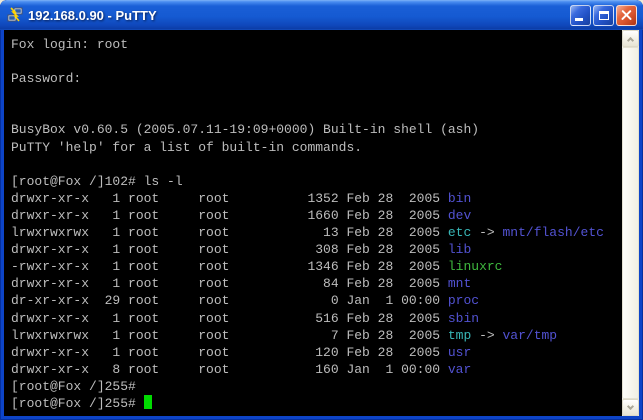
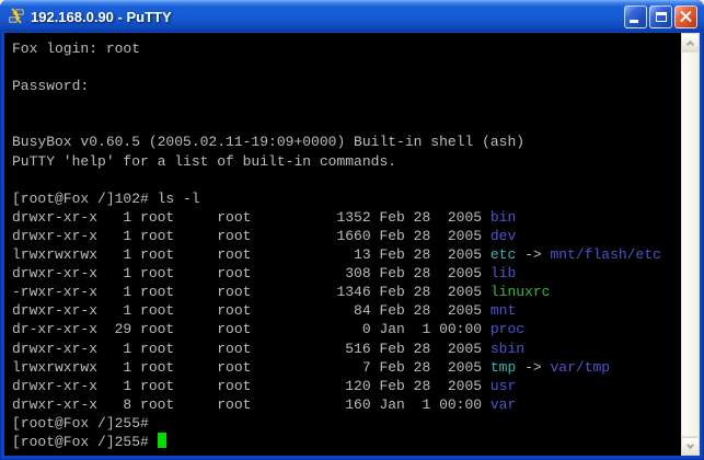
  192.168.0.90 - PuTTY
  Fox login: root
  Password:
- BusyBox v0.60.5 (2005.07.11-19:09+0000) Built-in shell (ash)
+ BusyBox v0.60.5 (2005.02.11-19:09+0000) Built-in shell (ash)
  PuTTY 'help' for a list of built-in commands.
  [root@Fox /]102# ls -l
  drwxr-xr-x 1 root root 1352 Feb 28 2005 bin
  drwxr-xr-x 1 root root 1660 Feb 28 2005 dev
  lrwxrwxrwx 1 root root 13 Feb 28 2005 etc -> mnt/flash/etc
  drwxr-xr-x 1 root root 308 Feb 28 2005 lib
  -rwxr-xr-x 1 root root 1346 Feb 28 2005 linuxrc
  drwxr-xr-x 1 root root 84 Feb 28 2005 mnt
  dr-xr-xr-x 29 root root 0 Jan 1 00:00 proc
  drwxr-xr-x 1 root root 516 Feb 28 2005 sbin
  lrwxrwxrwx 1 root root 7 Feb 28 2005 tmp -> var/tmp
  drwxr-xr-x 1 root root 120 Feb 28 2005 usr
  drwxr-xr-x 8 root root 160 Jan 1 00:00 var
  [root@Fox /]255#
  [root@Fox /]255#
